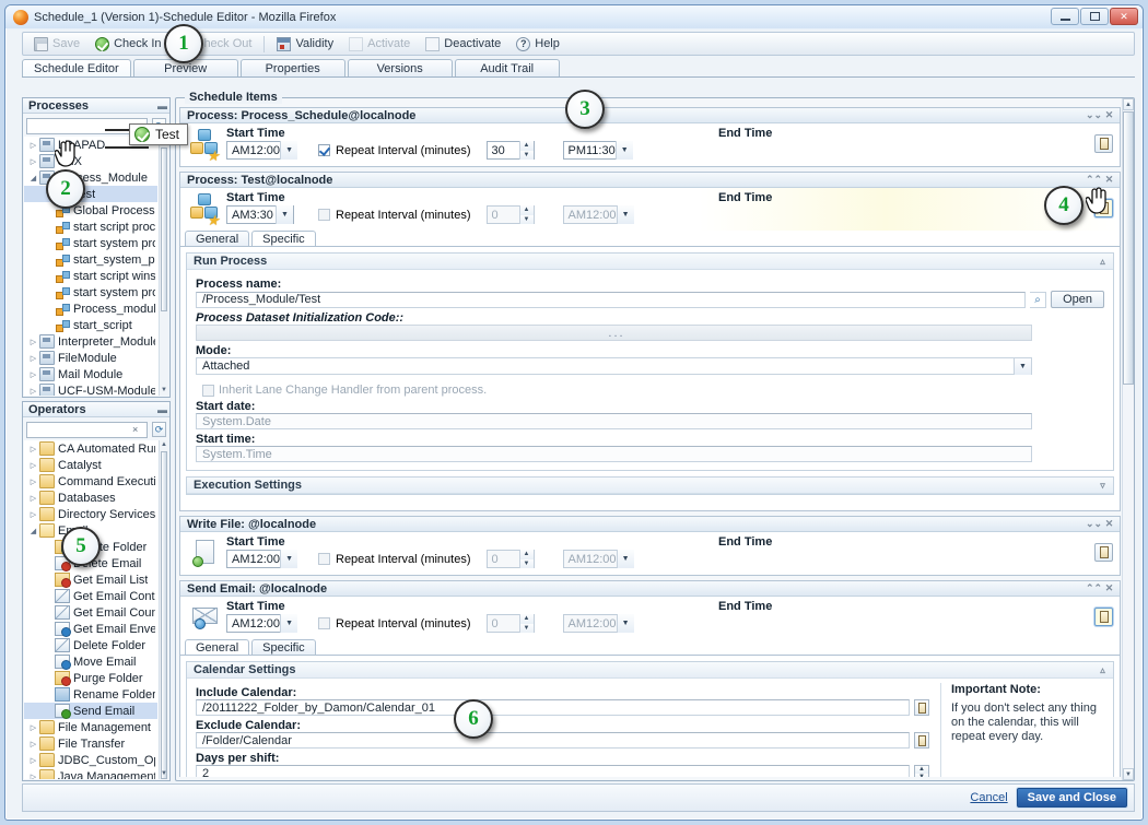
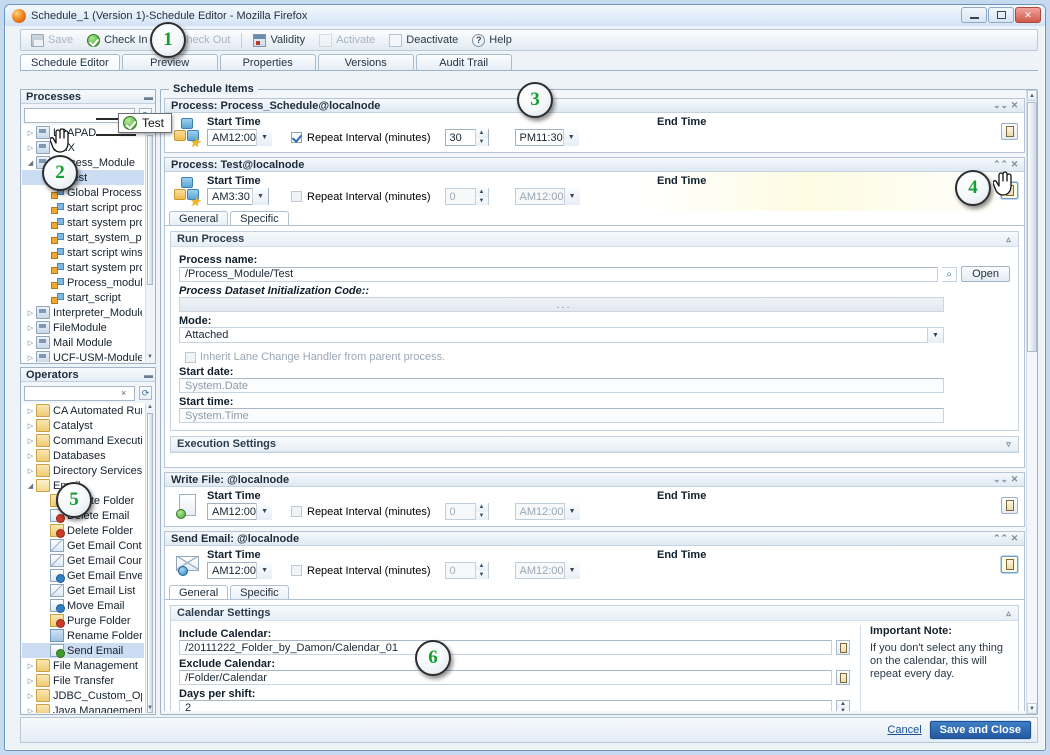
  Schedule_1 (Version 1)-Schedule Editor - Mozilla Firefox
  ✕
  Save
  Check In
  heck Out
  Validity
  Activate
  Deactivate
  ?
  Help
  Schedule Editor
  Preview
  Properties
  Versions
  Audit Trail
  Processes
  ▬
  ess_Module
  Global Process
  start script proc
  start_system_p
  start script wins
  start system pr
  start_script
  Interpreter_Modul
  FileModule
  Mail Module
  UCF-USM-Module
  Operators
  ▬
  ×
  ⟳
  CA Automated Ru
  Catalyst
  Command Executi
  Databases
  Directory Services
  ete Email
- Get Email List
+ Delete Folder
  Get Email Cont
  Get Email Coun
  Get Email Enve
- Delete Folder
+ Get Email List
  Move Email
  Purge Folder
  Rename Folder
  Send Email
  File Management
  File Transfer
  Java Management
  Schedule Items
  Process: Process_Schedule@localnode
  ⌄⌄
  ✕
  ★
  Start Time
  End Time
  AM12:00
  Repeat Interval (minutes)
  30
  PM11:30
  Process: Test@localnode
  ⌃⌃
  ✕
  ★
  Start Time
  End Time
  AM3:30
  Repeat Interval (minutes)
  0
  AM12:00
  General
  Specific
  Run Process
  ▵
  Process name:
  /Process_Module/Test
  ⌕
  Open
  Process Dataset Initialization Code::
  ...
  Mode:
  Attached
  Inherit Lane Change Handler from parent process.
  Start date:
  System.Date
  Start time:
  System.Time
  Execution Settings
  ▿
  Write File: @localnode
  ⌄⌄
  ✕
  Start Time
  End Time
  AM12:00
  Repeat Interval (minutes)
  0
  AM12:00
  Send Email: @localnode
  ⌃⌃
  ✕
  Start Time
  End Time
  AM12:00
  Repeat Interval (minutes)
  0
  AM12:00
  General
  Specific
  Calendar Settings
  ▵
  Include Calendar:
  /20111222_Folder_by_Damon/Calendar_01
  Exclude Calendar:
  /Folder/Calendar
  Days per shift:
  2
  Important Note:
  If you don't select any thing on the calendar, this will repeat every day.
  Cancel
  Save and Close
  Test
  1
  2
  3
  4
  5
  6
